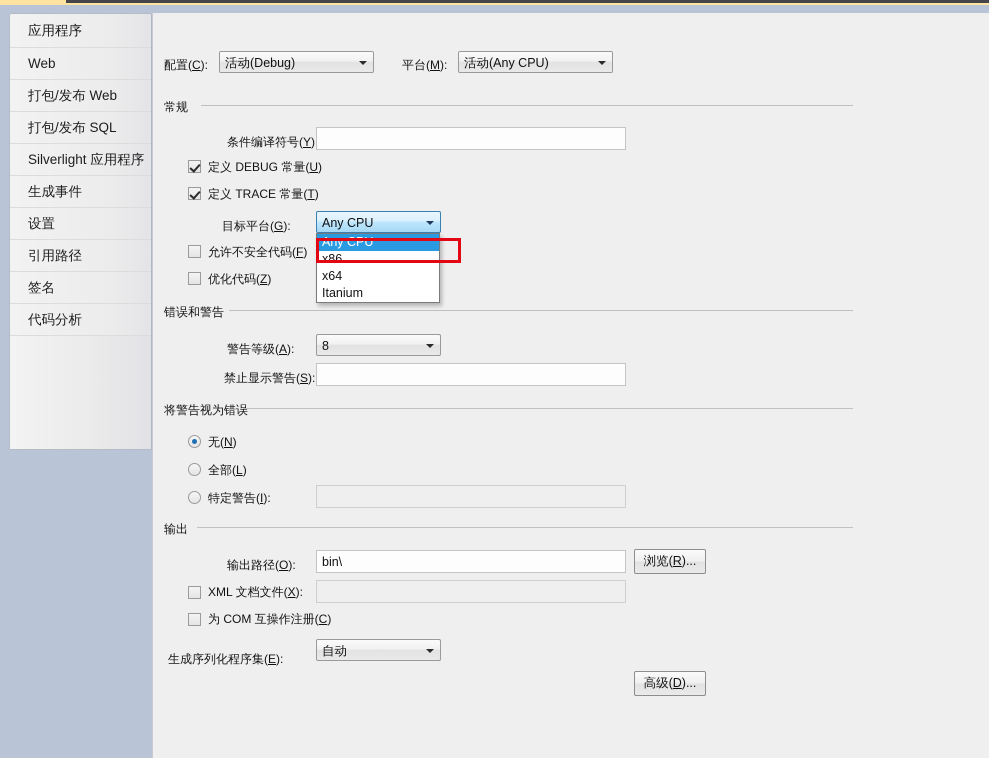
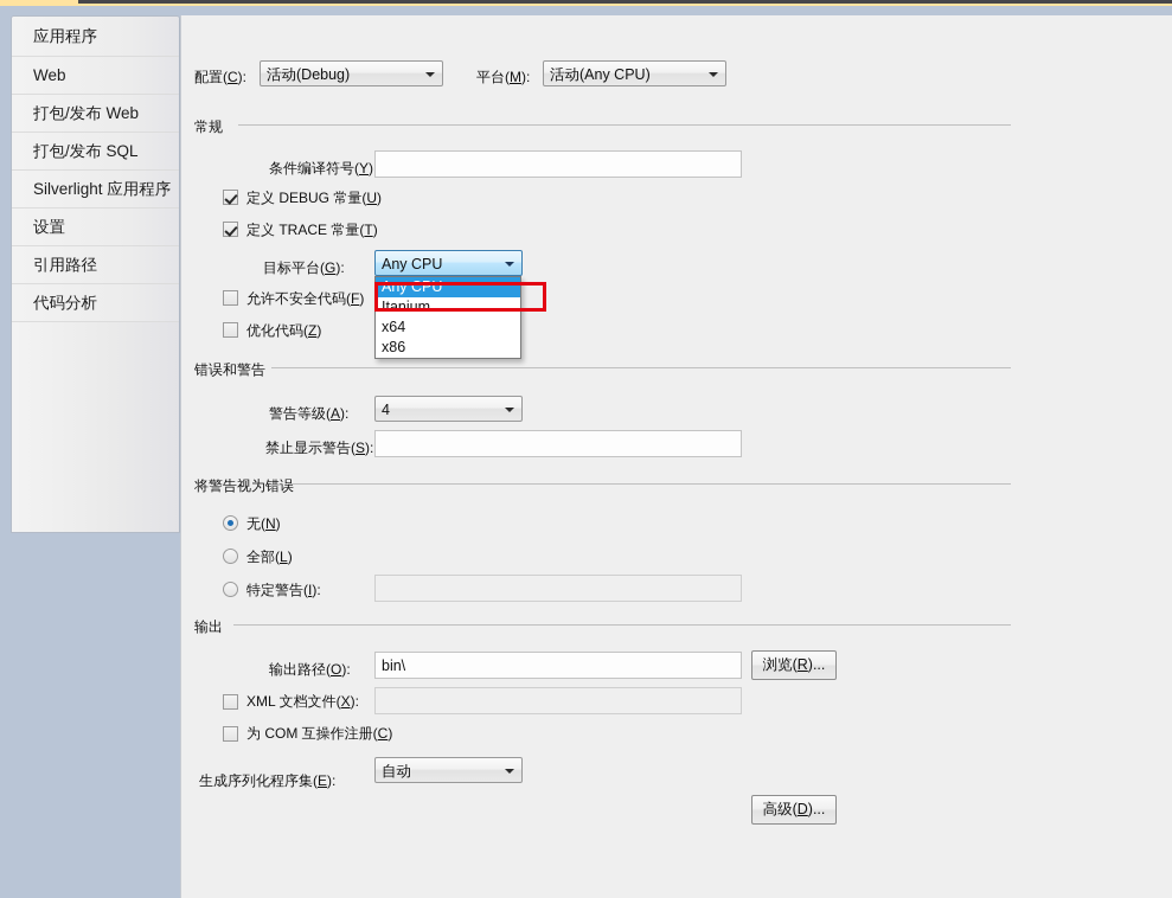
  应用程序
  Web
  打包/发布 Web
  打包/发布 SQL
  Silverlight 应用程序
- 生成事件
  设置
  引用路径
- 签名
  代码分析
  配置(C):
  活动(Debug)
  平台(M):
  活动(Any CPU)
  常规
  条件编译符号(Y)
  定义 DEBUG 常量(U)
  定义 TRACE 常量(T)
  目标平台(G):
  Any CPU
  Any CPU
- x86
+ Itanium
  x64
- Itanium
+ x86
  允许不安全代码(F)
  优化代码(Z)
  错误和警告
  警告等级(A):
- 8
+ 4
  禁止显示警告(S):
  将警告视为错误
  无(N)
  全部(L)
  特定警告(I):
  输出
  输出路径(O):
  bin\
  浏览(R)...
  XML 文档文件(X):
  为 COM 互操作注册(C)
  生成序列化程序集(E):
  自动
  高级(D)...
